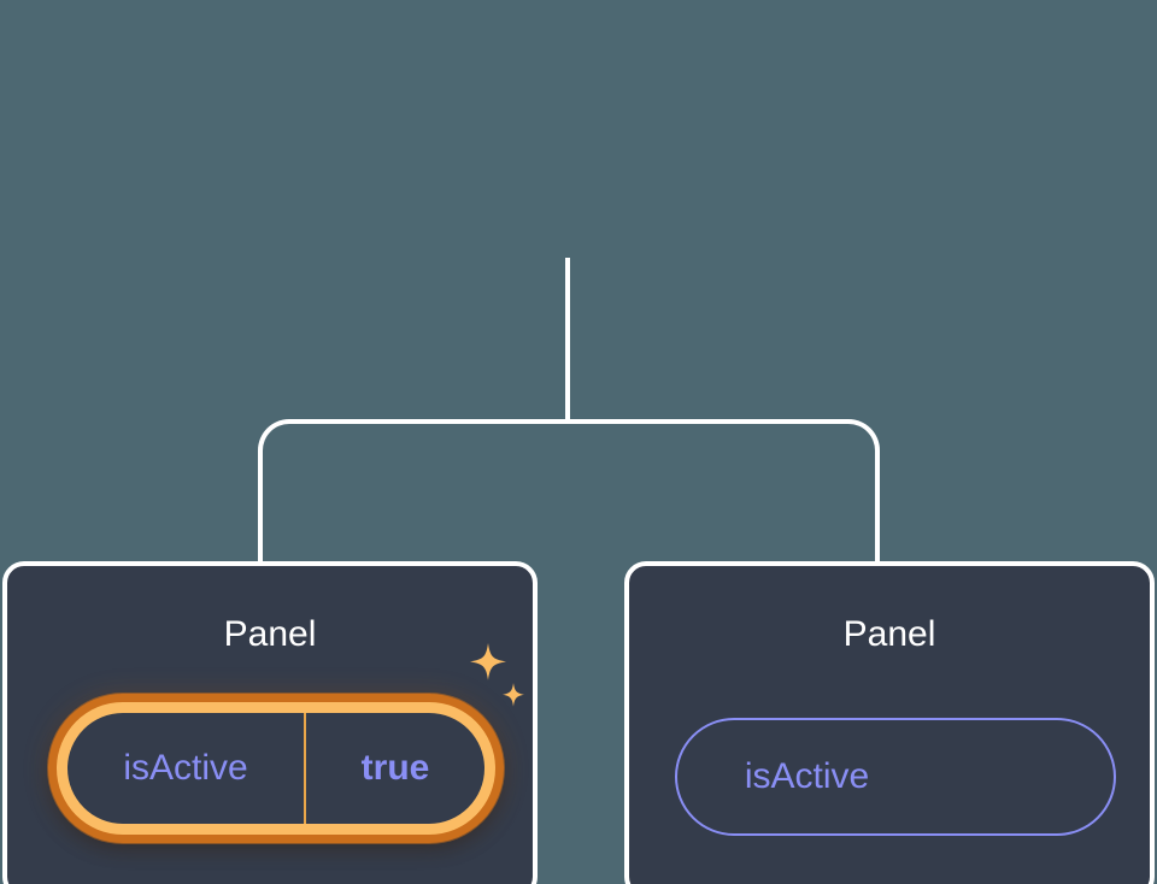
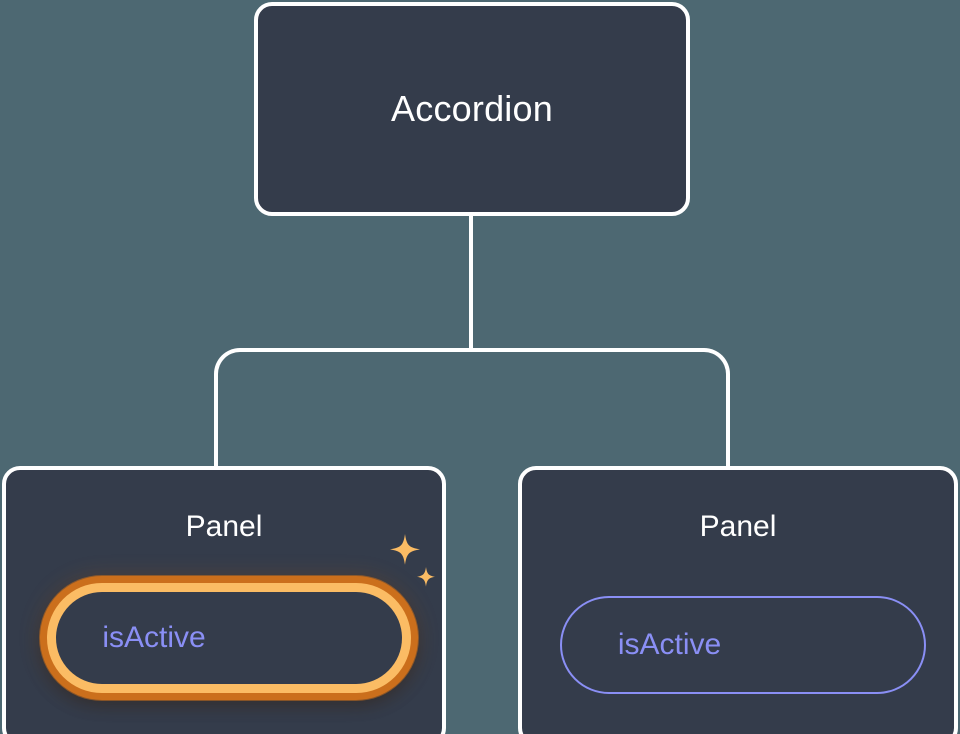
+ Accordion
  Panel
  isActive
- true
  Panel
  isActive
